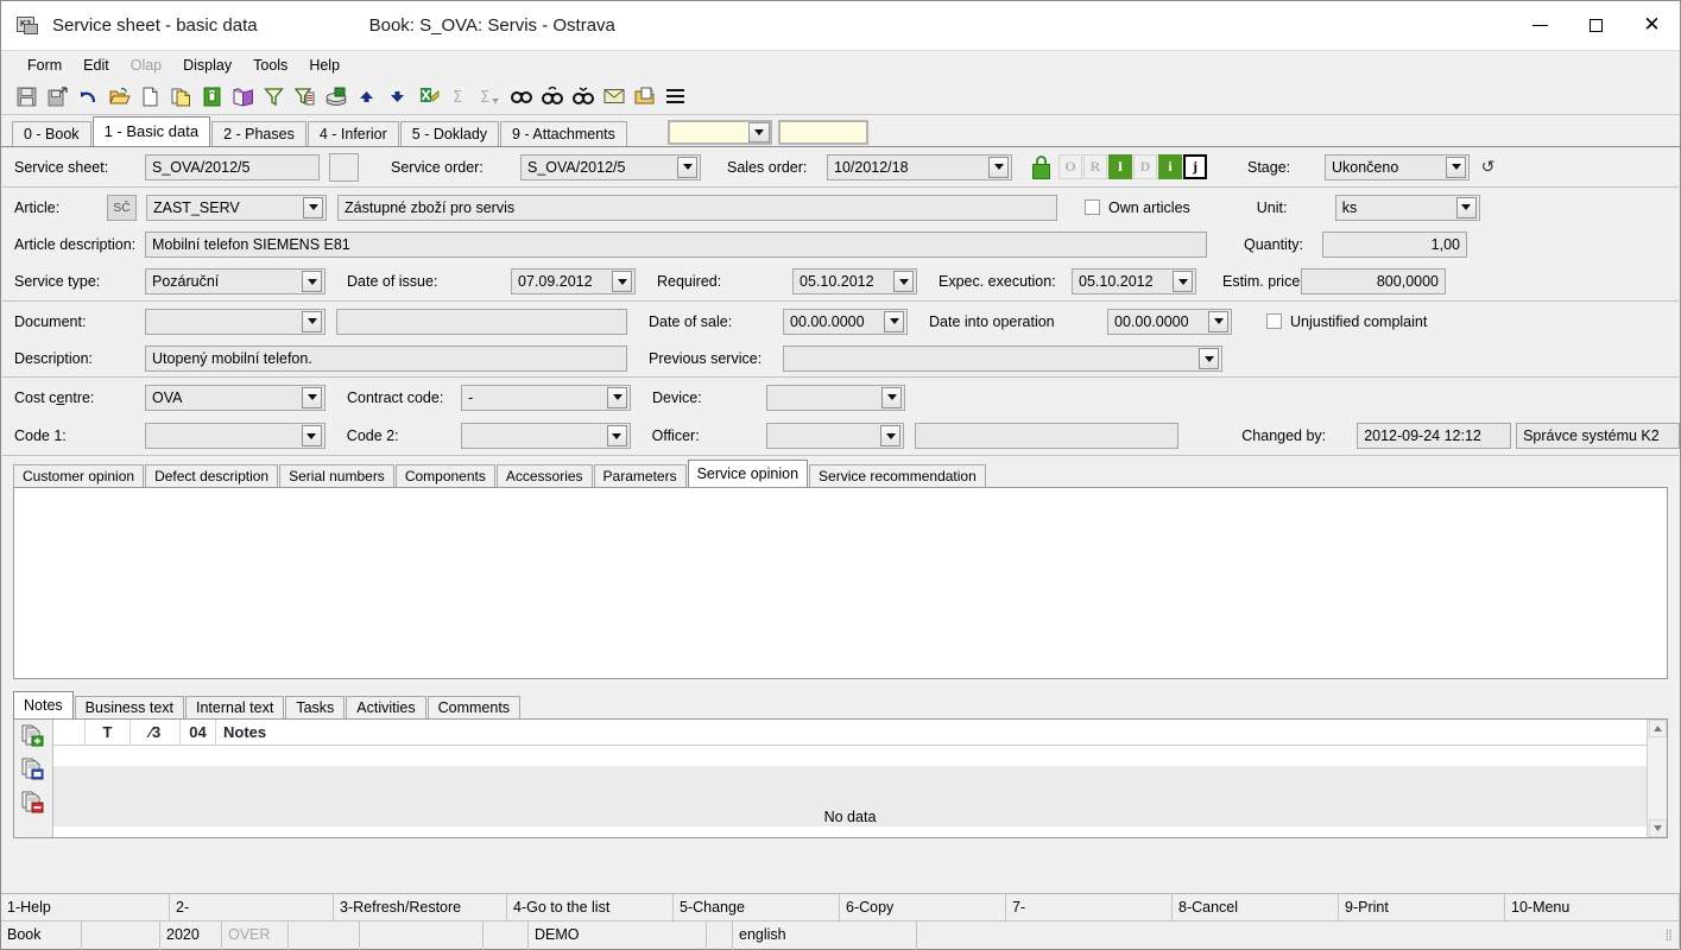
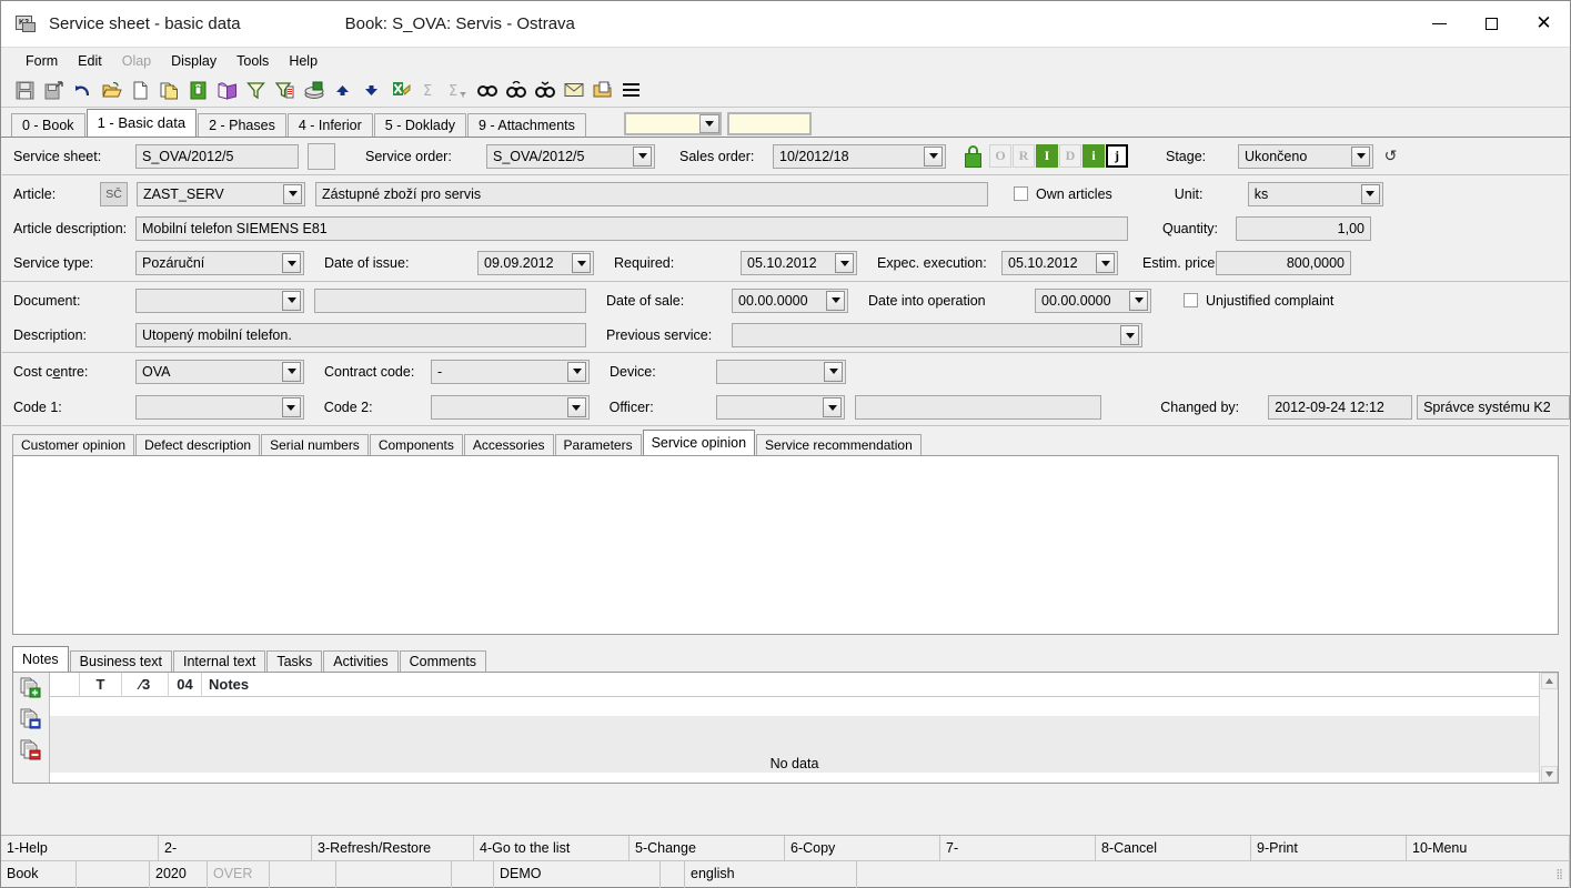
  Service sheet - basic data
  Book: S_OVA: Servis - Ostrava
  ✕
  Form
  Edit
  Olap
  Display
  Tools
  Help
  Σ
  Σ
  0 - Book
  1 - Basic data
  2 - Phases
  4 - Inferior
  5 - Doklady
  9 - Attachments
  Service sheet:
  S_OVA/2012/5
  Service order:
  S_OVA/2012/5
  Sales order:
  10/2012/18
  O
  R
  I
  D
  i
  j
  Stage:
  Ukončeno
  ↺
  Article:
  SČ
  ZAST_SERV
  Zástupné zboží pro servis
  Own articles
  Unit:
  ks
  Article description:
  Mobilní telefon SIEMENS E81
  Quantity:
  1,00
  Service type:
  Pozáruční
  Date of issue:
- 07.09.2012
+ 09.09.2012
  Required:
  05.10.2012
  Expec. execution:
  05.10.2012
  Estim. price
  800,0000
  Document:
  Date of sale:
  00.00.0000
  Date into operation
  00.00.0000
  Unjustified complaint
  Description:
  Utopený mobilní telefon.
  Previous service:
  Cost centre:
  OVA
  Contract code:
  -
  Device:
  Code 1:
  Code 2:
  Officer:
  Changed by:
  2012-09-24 12:12
  Správce systému K2
  Customer opinion
  Defect description
  Serial numbers
  Components
  Accessories
  Parameters
  Service opinion
  Service recommendation
  Notes
  Business text
  Internal text
  Tasks
  Activities
  Comments
  T
  ⁄3
  04
  Notes
  No data
  1-Help
  2-
  3-Refresh/Restore
  4-Go to the list
  5-Change
  6-Copy
  7-
  8-Cancel
  9-Print
  10-Menu
  Book
  2020
  OVER
  DEMO
  english
  ⣿
